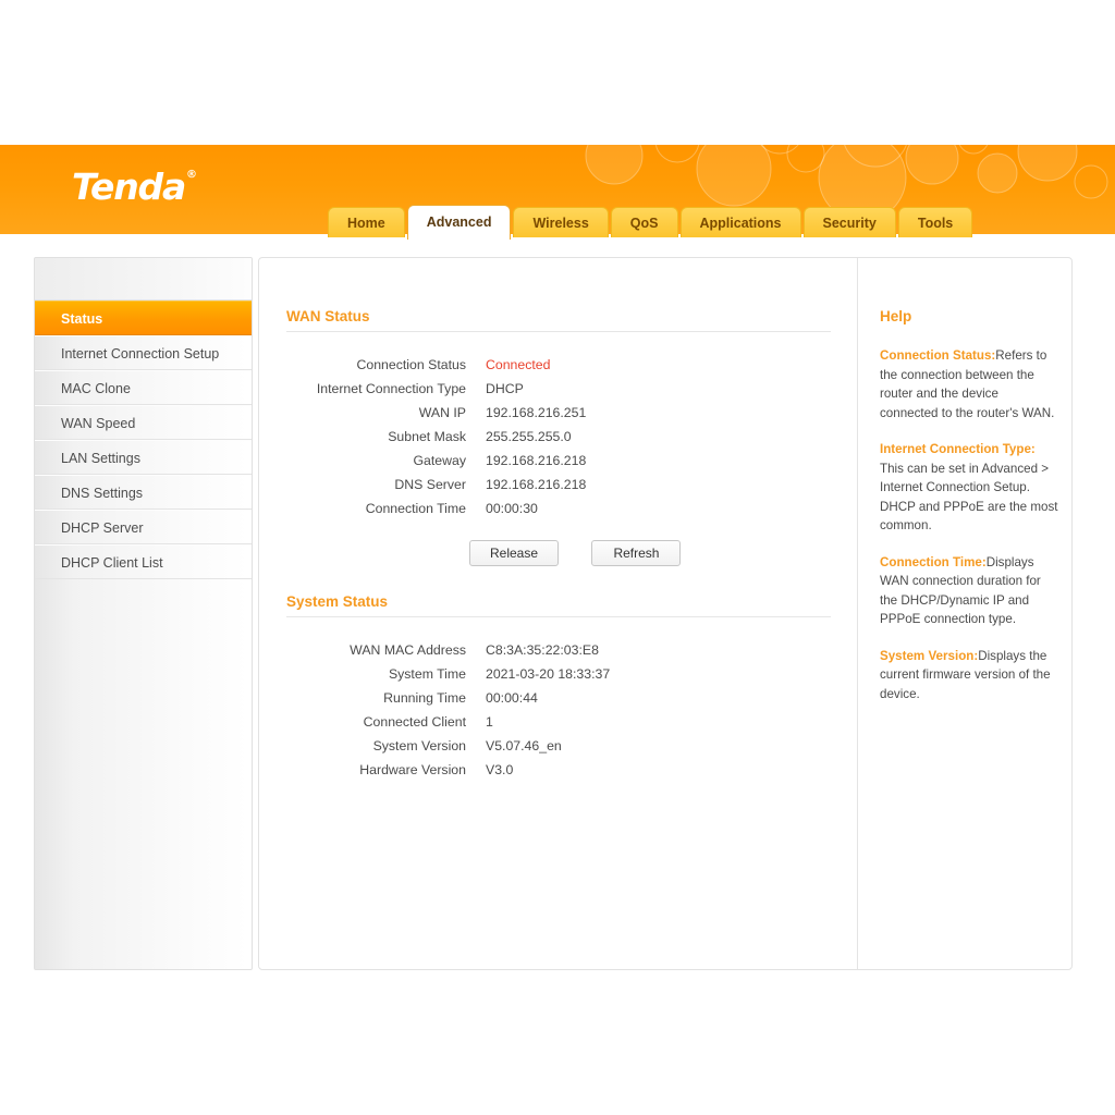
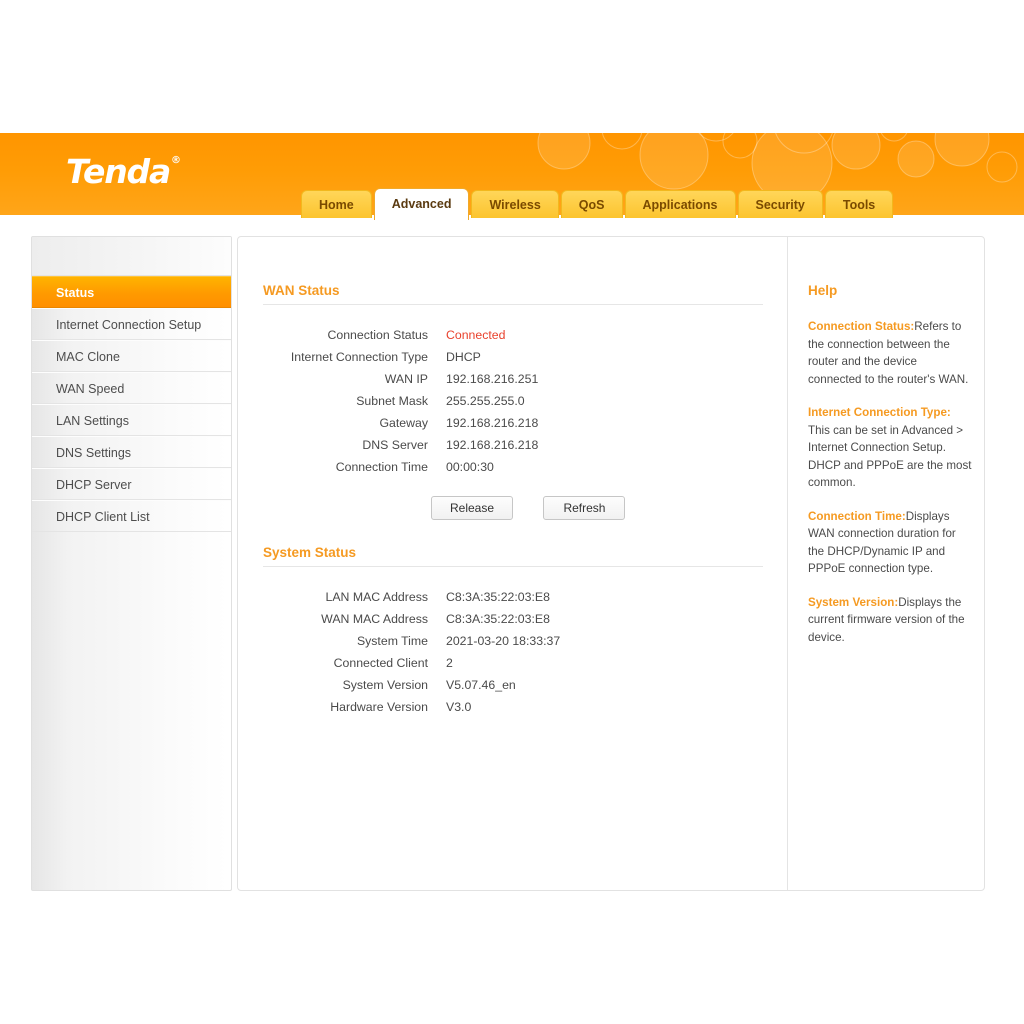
  Tenda®
  Home
  Advanced
  Wireless
  QoS
  Applications
  Security
  Tools
  Status
  Internet Connection Setup
  MAC Clone
  WAN Speed
  LAN Settings
  DNS Settings
  DHCP Server
  DHCP Client List
  WAN Status
  Connection Status	Connected
  Internet Connection Type	DHCP
  WAN IP	192.168.216.251
  Subnet Mask	255.255.255.0
  Gateway	192.168.216.218
  DNS Server	192.168.216.218
  Connection Time	00:00:30
  Release Refresh
  System Status
+ LAN MAC Address	C8:3A:35:22:03:E8
  WAN MAC Address	C8:3A:35:22:03:E8
  System Time	2021-03-20 18:33:37
- Running Time	00:00:44
- Connected Client	1
+ Connected Client	2
  System Version	V5.07.46_en
  Hardware Version	V3.0
  Help
  Connection Status:Refers to the connection between the router and the device connected to the router's WAN.
  Internet Connection Type: This can be set in Advanced > Internet Connection Setup. DHCP and PPPoE are the most common.
  Connection Time:Displays WAN connection duration for the DHCP/Dynamic IP and PPPoE connection type.
  System Version:Displays the current firmware version of the device.
